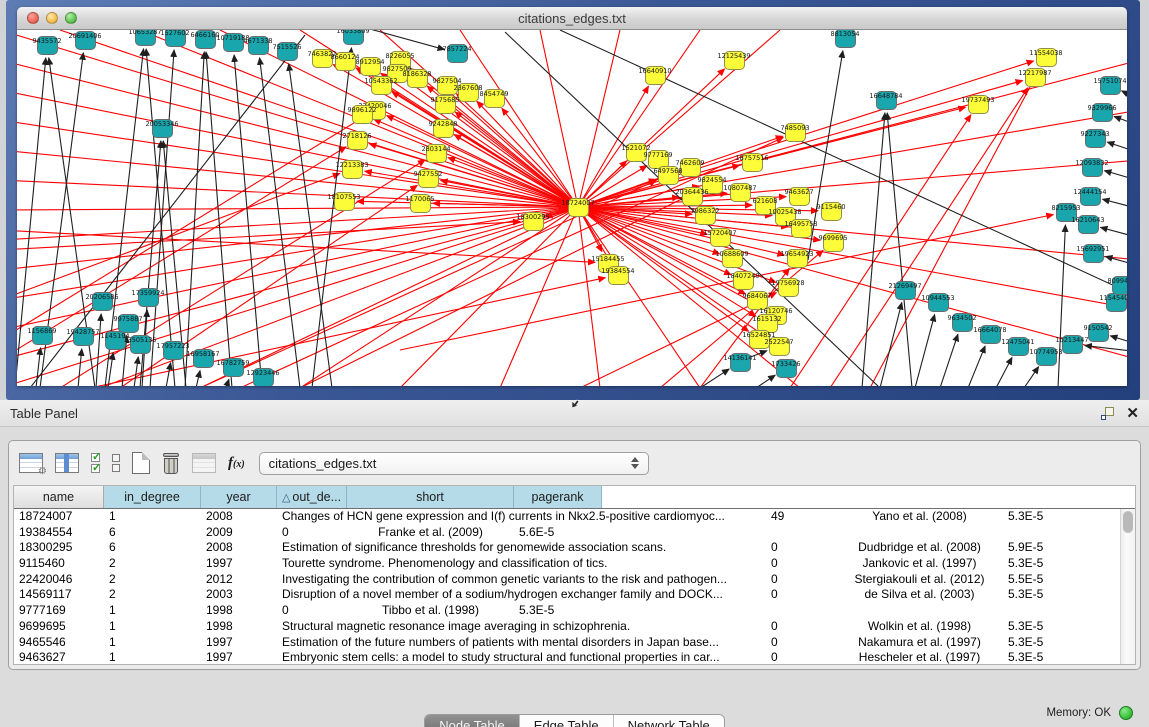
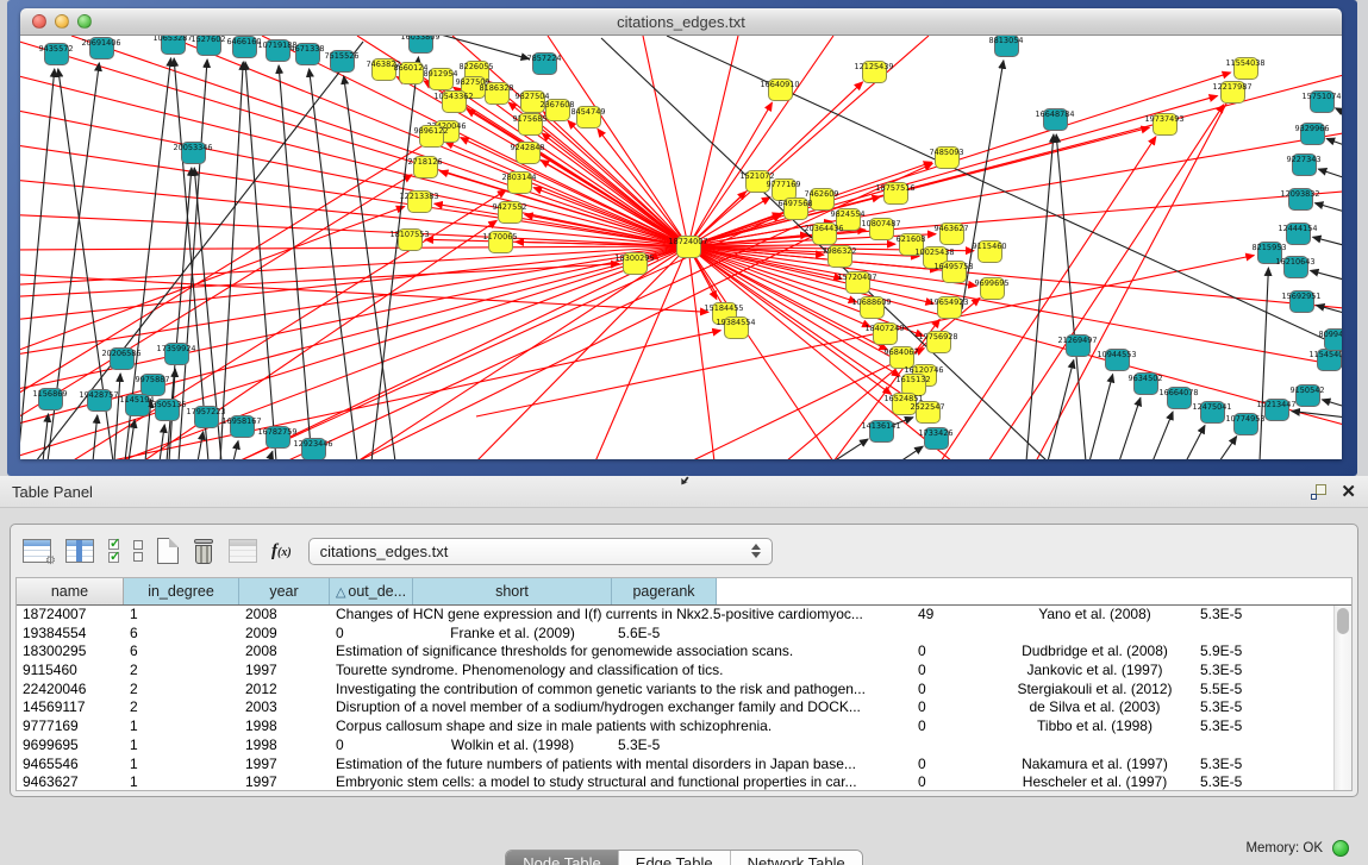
  citations_edges.txt
  9435572
  20691406
  10653287
  1527602
  6466160
  10719188
  4671338
  7515526
  16033809
  7857224
  8813054
  20053346
  16648784
  15751074
  9329966
  9227343
  12093832
  12444154
  8215953
  16210643
  15692951
  1156869
  19428757
  20206586
  17359924
  9975887
  1145194
  13505135
  17957223
  16958167
  16782759
  12923446
  14136141
  1733426
  21269497
  10944553
  9634502
  16664078
  12475041
  10774953
  10213447
  9150542
  1154540
  80994
  7463822
  8660124
  8912954
  8226055
  982750
  10543362
  8186328
  9827504
  2367608
  8454749
  9175685
  9896122
  9242848
  2718126
  2803144
  12213383
  9427552
  18107553
  1170065
  18300295
  12125439
  16640910
  11554038
  12217987
  19737493
  7485093
  18757516
  1521072
  9777169
  7462609
  6497568
  9824554
  10807487
  20364436
  9463627
  621608
  7986322
  10025438
  16495758
  9115460
  15720407
  9699695
  10688609
  19654923
  18407249
  19756928
  9684067
  16120746
  1615132
  16524851
  2522547
  15184455
  19384554
  18724007
  Table Panel
  ✕
  ⚙
  f(x)
  citations_edges.txt
  name
  in_degree
  year
  △ out_de...
  short
  pagerank
  18724007
  1
  2008
  Changes of HCN gene expression and I(f) currents in Nkx2.5-positive cardiomyoc...
  49
  Yano et al. (2008)
  5.3E-5
  19384554
  6
  2009
  0
  Franke et al. (2009)
  5.6E-5
  18300295
  6
  2008
  Estimation of significance thresholds for genomewide association scans.
  0
  Dudbridge et al. (2008)
  5.9E-5
  9115460
  2
  1997
  Tourette syndrome. Phenomenology and classification of tics.
  0
  Jankovic et al. (1997)
  5.3E-5
  22420046
  2
  2012
  Investigating the contribution of common genetic variants to the risk and pathogen...
  0
  Stergiakouli et al. (2012)
  5.5E-5
  14569117
  2
  2003
  Disruption of a novel member of a sodium/hydrogen exchanger family and DOCK...
  0
  de Silva et al. (2003)
  5.3E-5
  9777169
  1
  1998
+ Corpus callosum shape and size in male patients with schizophrenia.
  0
  Tibbo et al. (1998)
  5.3E-5
  9699695
  1
  1998
- Structural magnetic resonance image averaging in schizophrenia.
  0
  Wolkin et al. (1998)
  5.3E-5
  9465546
  1
  1997
  Estimation of the future numbers of patients with mental disorders in Japan base...
  0
  Nakamura et al. (1997)
  5.3E-5
  9463627
  1
  1997
  Embryonic stem cells: a model to study structural and functional properties in car...
  0
  Hescheler et al. (1997)
  5.3E-5
  Node Table
  Edge Table
  Network Table
  Memory: OK
